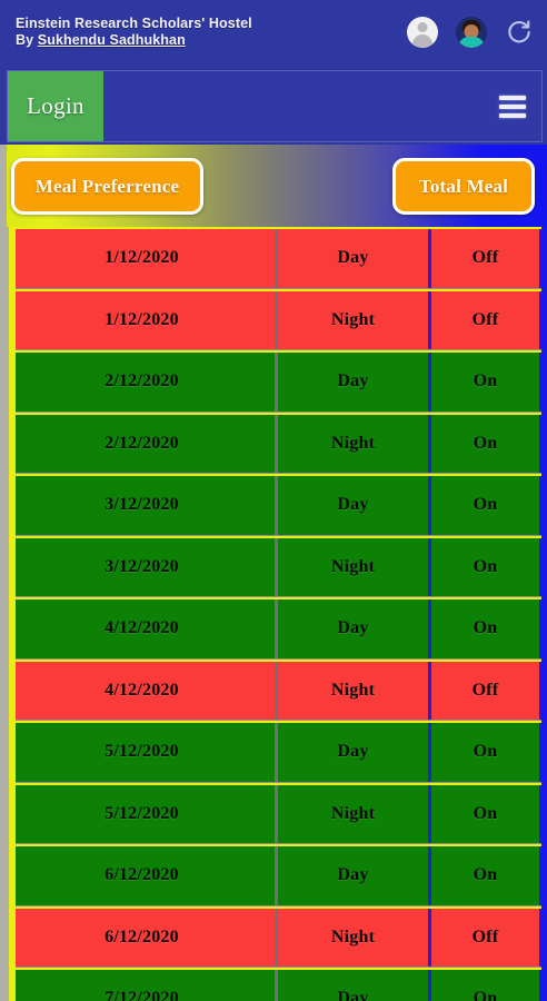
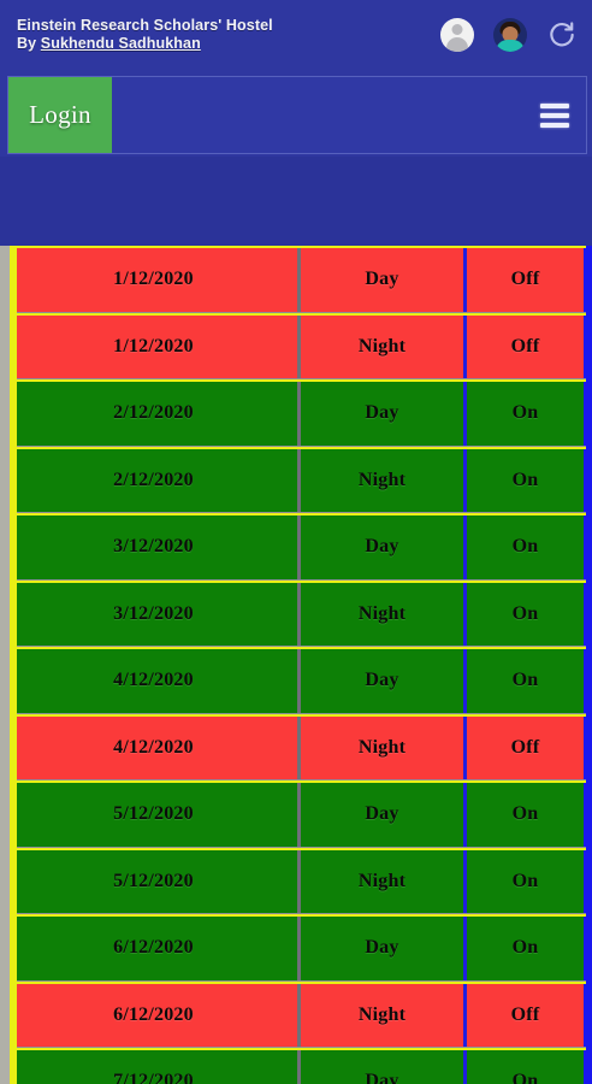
  Einstein Research Scholars' Hostel
  By Sukhendu Sadhukhan
  Login
- Meal Preferrence
- Total Meal
  1/12/2020
  Day
  Off
  1/12/2020
  Night
  Off
  2/12/2020
  Day
  On
  2/12/2020
  Night
  On
  3/12/2020
  Day
  On
  3/12/2020
  Night
  On
  4/12/2020
  Day
  On
  4/12/2020
  Night
  Off
  5/12/2020
  Day
  On
  5/12/2020
  Night
  On
  6/12/2020
  Day
  On
  6/12/2020
  Night
  Off
  7/12/2020
  Day
  On
